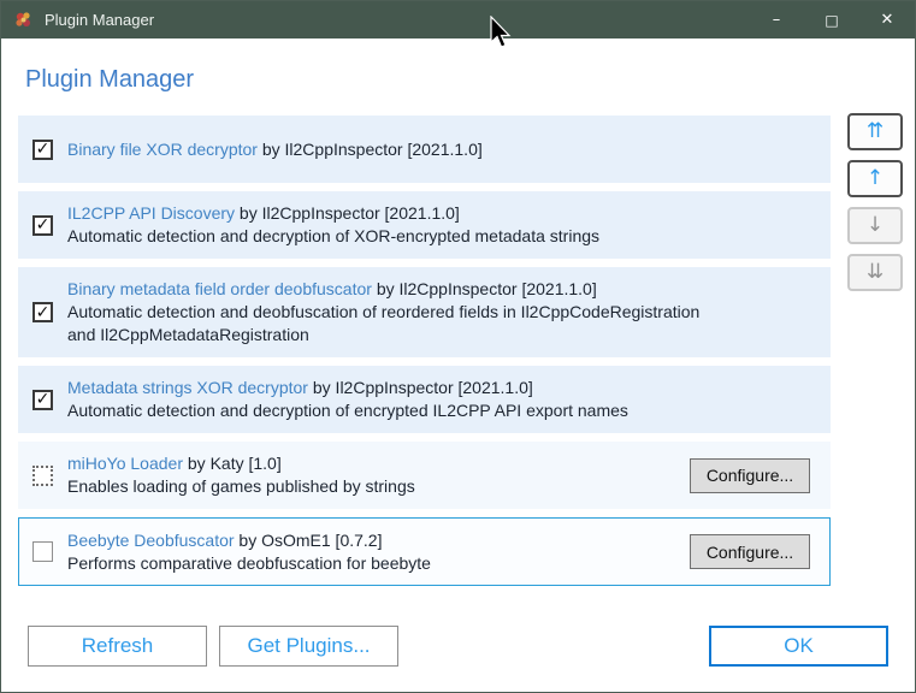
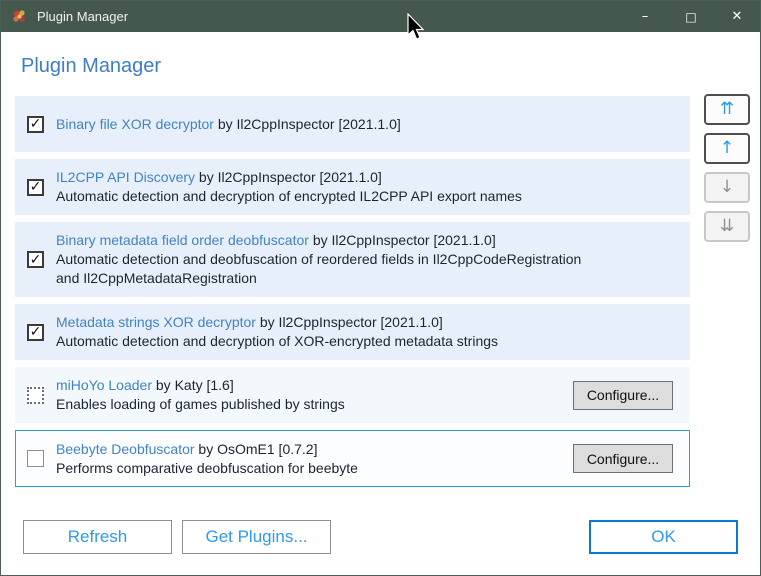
  Plugin Manager
  –
  □
  ✕
  Plugin Manager
  ✓
  Binary file XOR decryptor by Il2CppInspector [2021.1.0]
  ✓
  IL2CPP API Discovery by Il2CppInspector [2021.1.0]
- Automatic detection and decryption of XOR-encrypted metadata strings
+ Automatic detection and decryption of encrypted IL2CPP API export names
  ✓
  Binary metadata field order deobfuscator by Il2CppInspector [2021.1.0]
  Automatic detection and deobfuscation of reordered fields in Il2CppCodeRegistration and Il2CppMetadataRegistration
  ✓
  Metadata strings XOR decryptor by Il2CppInspector [2021.1.0]
- Automatic detection and decryption of encrypted IL2CPP API export names
+ Automatic detection and decryption of XOR-encrypted metadata strings
- miHoYo Loader by Katy [1.0]
+ miHoYo Loader by Katy [1.6]
  Enables loading of games published by strings
  Configure...
  Beebyte Deobfuscator by OsOmE1 [0.7.2]
  Performs comparative deobfuscation for beebyte
  Configure...
  ⇈
  ↑
  ↓
  ⇊
  Refresh
  Get Plugins...
  OK
